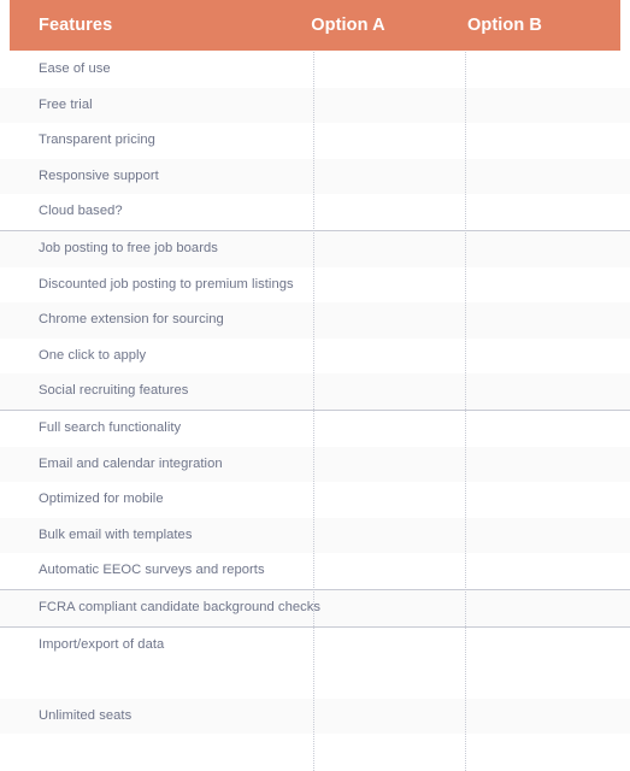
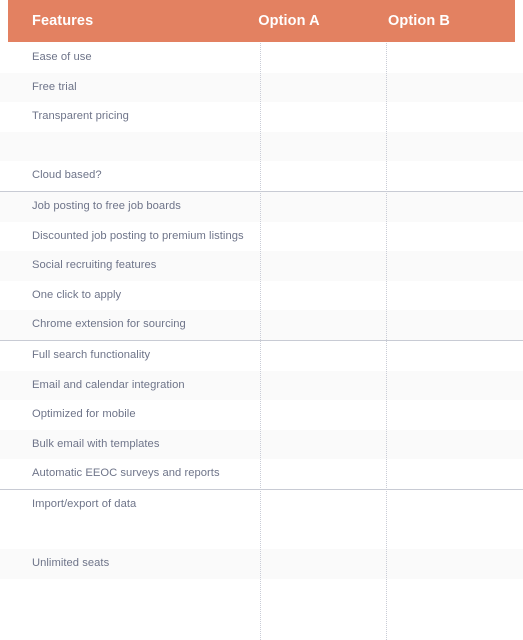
  Features
  Option A
  Option B
  Ease of use
  Free trial
  Transparent pricing
- Responsive support
  Cloud based?
  Job posting to free job boards
  Discounted job posting to premium listings
- Chrome extension for sourcing
+ Social recruiting features
  One click to apply
- Social recruiting features
+ Chrome extension for sourcing
  Full search functionality
  Email and calendar integration
  Optimized for mobile
  Bulk email with templates
  Automatic EEOC surveys and reports
- FCRA compliant candidate background checks
  Import/export of data
  Unlimited seats
